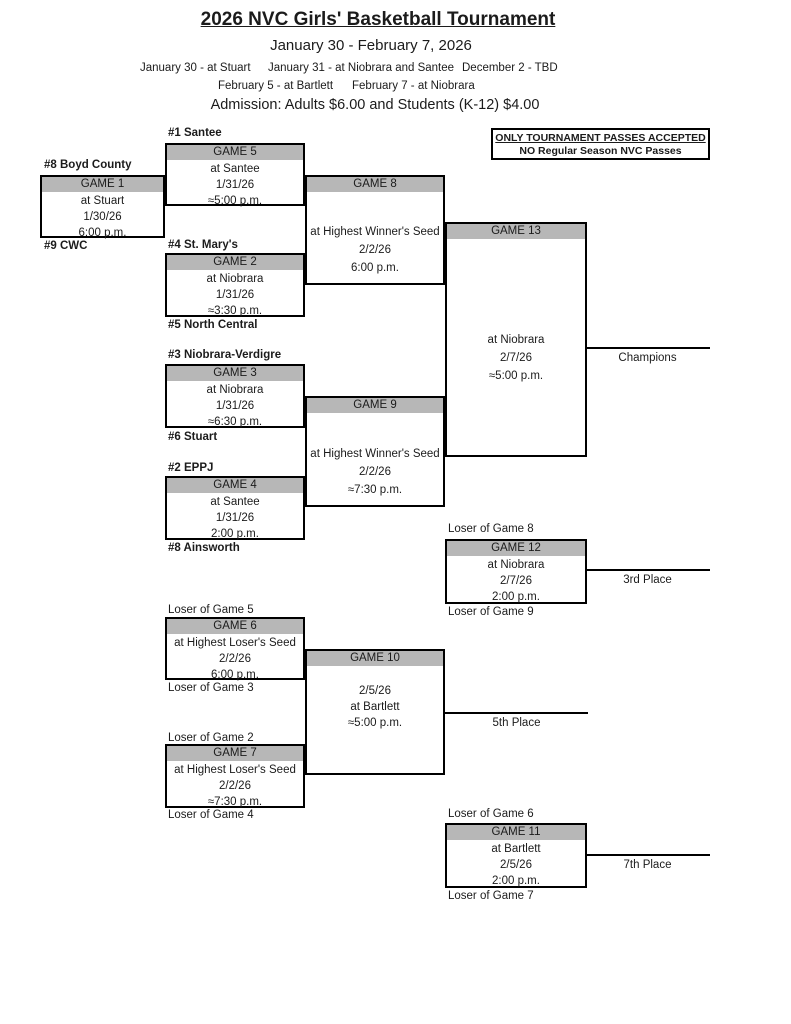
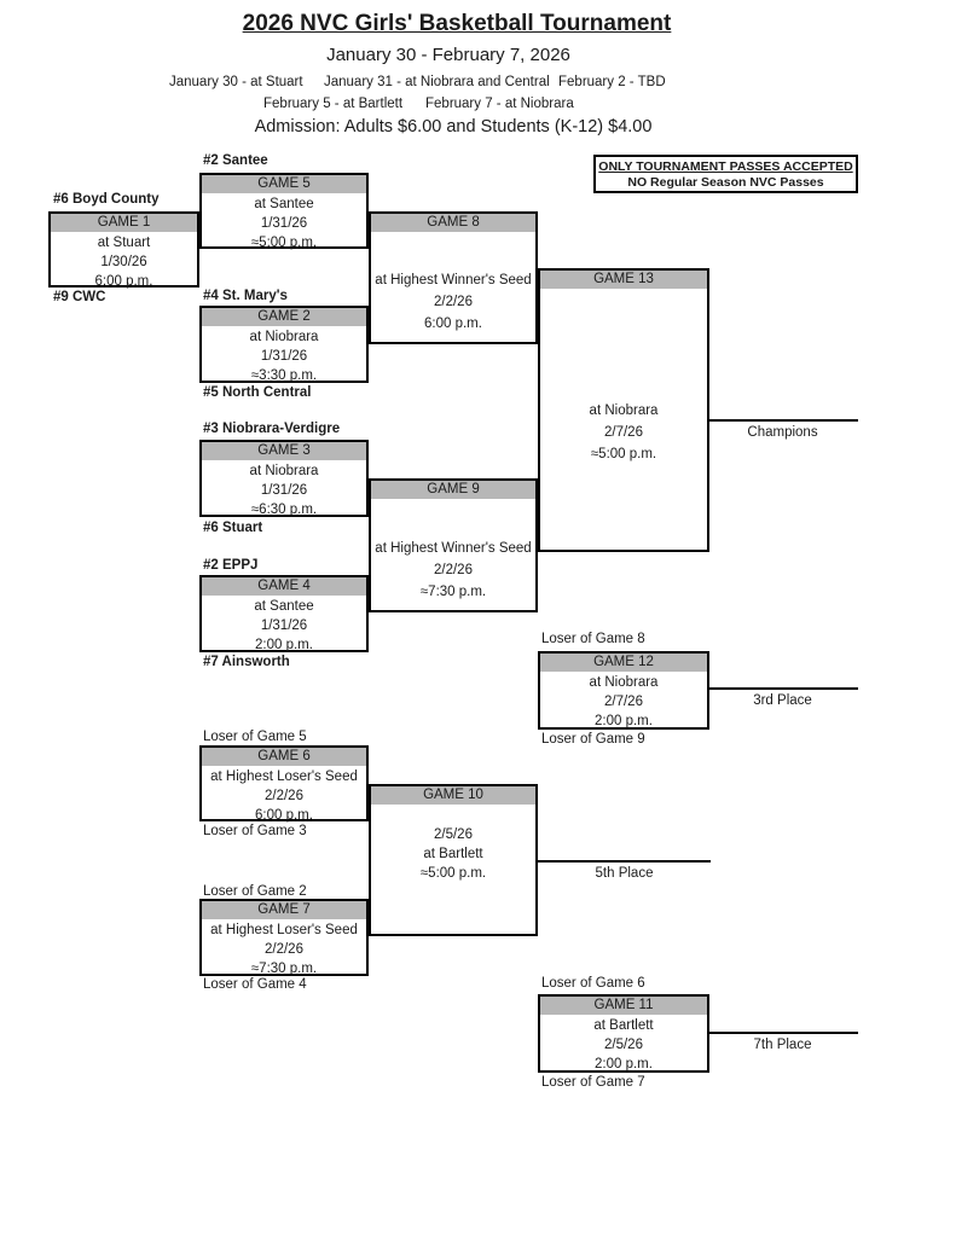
  2026 NVC Girls' Basketball Tournament
  January 30 - February 7, 2026
  January 30 - at Stuart
- January 31 - at Niobrara and Santee
+ January 31 - at Niobrara and Central
- December 2 - TBD
+ February 2 - TBD
  February 5 - at Bartlett
  February 7 - at Niobrara
  Admission: Adults $6.00 and Students (K-12) $4.00
  ONLY TOURNAMENT PASSES ACCEPTED
  NO Regular Season NVC Passes
- #1 Santee
+ #2 Santee
- #8 Boyd County
+ #6 Boyd County
  #9 CWC
  #4 St. Mary's
  #5 North Central
  #3 Niobrara-Verdigre
  #6 Stuart
  #2 EPPJ
- #8 Ainsworth
+ #7 Ainsworth
  Loser of Game 5
  Loser of Game 3
  Loser of Game 2
  Loser of Game 4
  Loser of Game 8
  Loser of Game 9
  Loser of Game 6
  Loser of Game 7
  GAME 1
  at Stuart
  1/30/26
  6:00 p.m.
  GAME 5
  at Santee
  1/31/26
  ≈5:00 p.m.
  GAME 2
  at Niobrara
  1/31/26
  ≈3:30 p.m.
  GAME 3
  at Niobrara
  1/31/26
  ≈6:30 p.m.
  GAME 4
  at Santee
  1/31/26
  2:00 p.m.
  GAME 8
  at Highest Winner's Seed
  2/2/26
  6:00 p.m.
  GAME 9
  at Highest Winner's Seed
  2/2/26
  ≈7:30 p.m.
  GAME 13
  at Niobrara
  2/7/26
  ≈5:00 p.m.
  GAME 12
  at Niobrara
  2/7/26
  2:00 p.m.
  GAME 6
  at Highest Loser's Seed
  2/2/26
  6:00 p.m.
  GAME 7
  at Highest Loser's Seed
  2/2/26
  ≈7:30 p.m.
  GAME 10
  2/5/26
  at Bartlett
  ≈5:00 p.m.
  GAME 11
  at Bartlett
  2/5/26
  2:00 p.m.
  Champions
  3rd Place
  5th Place
  7th Place
